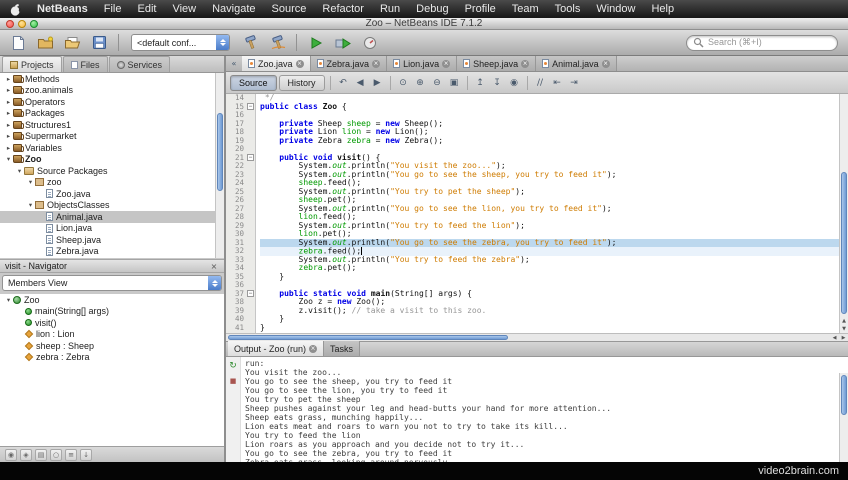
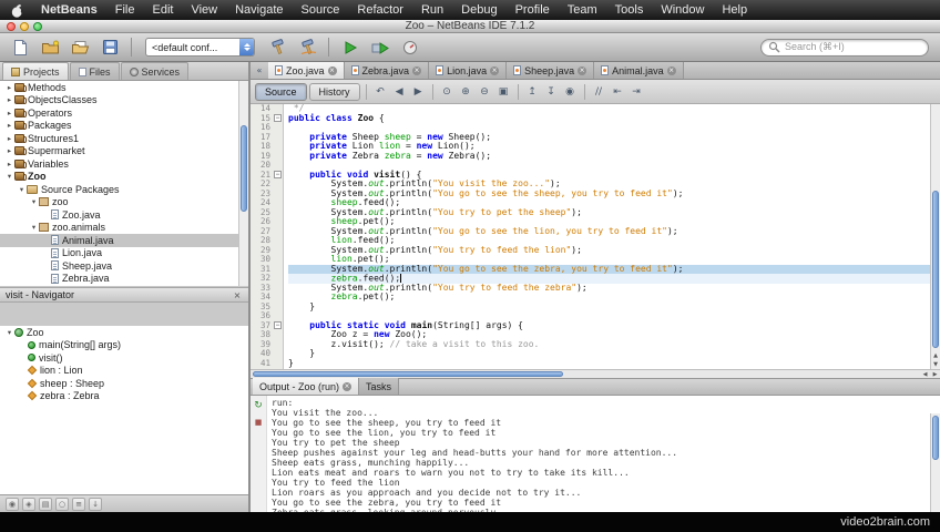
  NetBeans
  File
  Edit
  View
  Navigate
  Source
  Refactor
  Run
  Debug
  Profile
  Team
  Tools
  Window
  Help
  Zoo – NetBeans IDE 7.1.2
  <default conf...
  Search (⌘+I)
  Projects
  Files
  Services
  ▸
  Methods
  ▸
- zoo.animals
+ ObjectsClasses
  ▸
  Operators
  ▸
  Packages
  ▸
  Structures1
  ▸
  Supermarket
  ▸
  Variables
  ▾
  Zoo
  ▾
  Source Packages
  ▾
  zoo
  Zoo.java
  ▾
- ObjectsClasses
+ zoo.animals
  Animal.java
  Lion.java
  Sheep.java
  Zebra.java
  visit - Navigator
  ×
- Members View
  ▾
  Zoo
  main(String[] args)
  visit()
  lion : Lion
  sheep : Sheep
  zebra : Zebra
  ◉
  ◈
  ▤
  ○
  ≡
  ↓
  «
  Zoo.java
  Zebra.java
  Lion.java
  Sheep.java
  Animal.java
  Source
  History
  ↶
  ◀
  ▶
  ⊙
  ⊕
  ⊖
  ▣
  ↥
  ↧
  ◉
  //
  ⇤
  ⇥
  14
  15
  16
  17
  18
  19
  20
  21
  22
  23
  24
  25
  26
  27
  28
  29
  30
  31
  32
  33
  34
  35
  36
  37
  38
  39
  40
  41
  */
  public class Zoo {
  private Sheep sheep = new Sheep();
  private Lion lion = new Lion();
  private Zebra zebra = new Zebra();
  public void visit() {
  System.out.println("You visit the zoo...");
  System.out.println("You go to see the sheep, you try to feed it");
  sheep.feed();
  System.out.println("You try to pet the sheep");
  sheep.pet();
  System.out.println("You go to see the lion, you try to feed it");
  lion.feed();
  System.out.println("You try to feed the lion");
  lion.pet();
  System.out.println("You go to see the zebra, you try to feed it");
  zebra.feed();
  System.out.println("You try to feed the zebra");
  zebra.pet();
  }
  public static void main(String[] args) {
  Zoo z = new Zoo();
  z.visit(); // take a visit to this zoo.
  }
  }
  Output - Zoo (run)
  Tasks
  ↻
  ■
  run:
  You visit the zoo...
  You go to see the sheep, you try to feed it
  You go to see the lion, you try to feed it
  You try to pet the sheep
  Sheep pushes against your leg and head-butts your hand for more attention...
  Sheep eats grass, munching happily...
  Lion eats meat and roars to warn you not to try to take its kill...
  You try to feed the lion
  Lion roars as you approach and you decide not to try it...
  You go to see the zebra, you try to feed it
  video2brain.com
